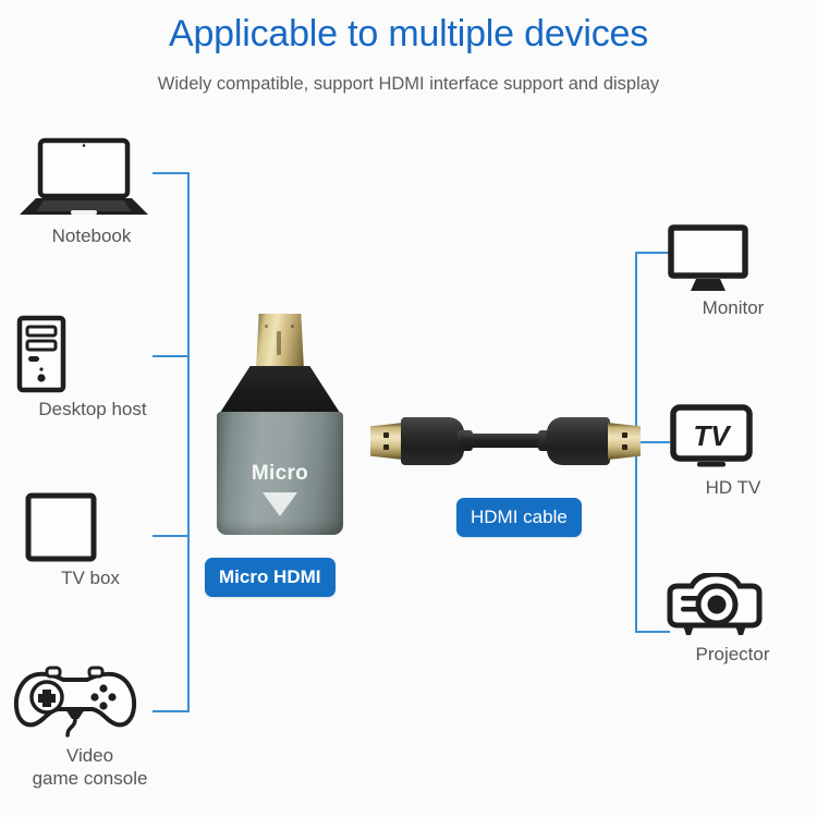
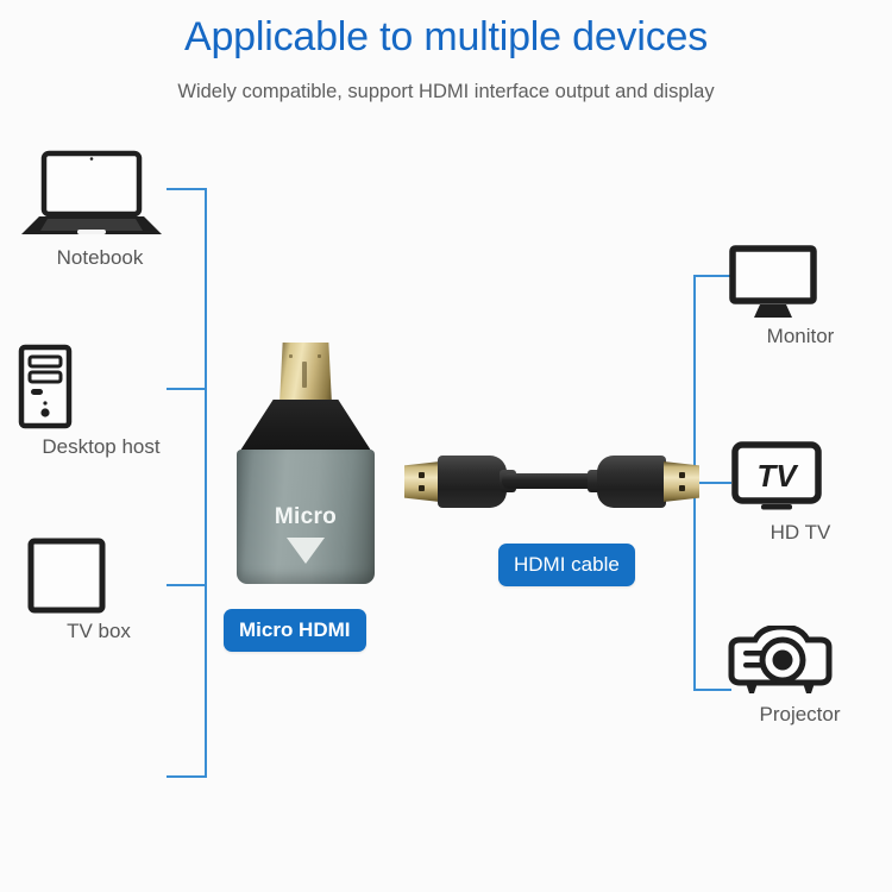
  Applicable to multiple devices
- Widely compatible, support HDMI interface support and display
+ Widely compatible, support HDMI interface output and display
  Notebook
  Desktop host
  TV box
- Video
- game console
  Monitor
  TV
  HD TV
  Projector
  Micro
  Micro HDMI
  HDMI cable
